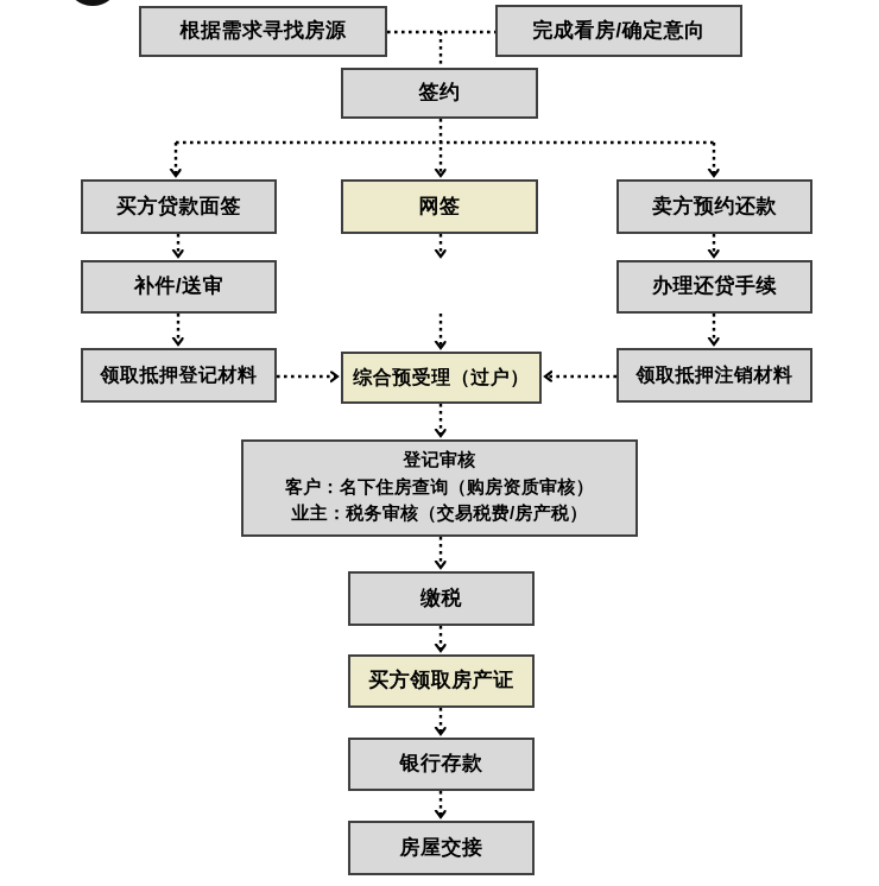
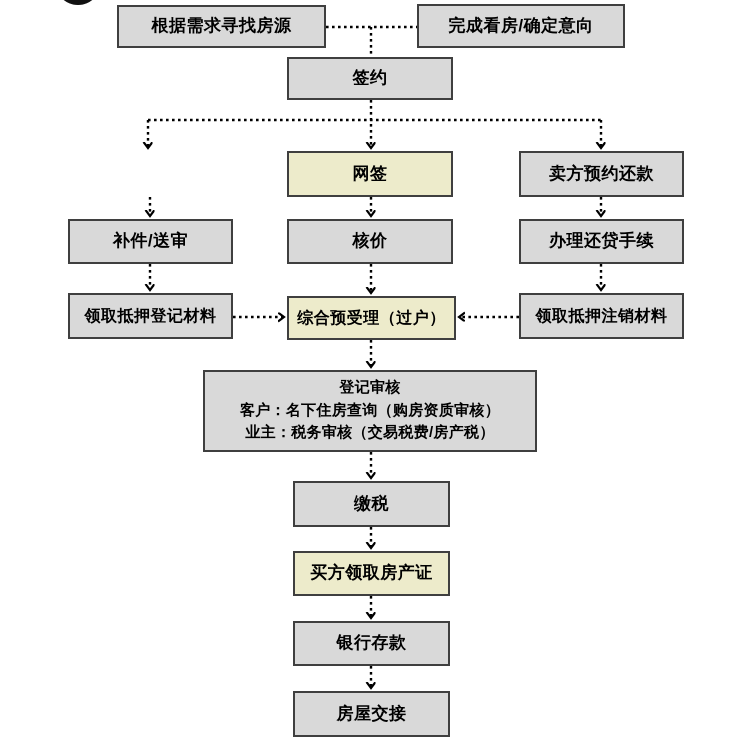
  根据需求寻找房源
  完成看房/确定意向
  签约
- 买方贷款面签
  网签
  卖方预约还款
  补件/送审
+ 核价
  办理还贷手续
  领取抵押登记材料
  综合预受理（过户）
  领取抵押注销材料
  登记审核
  客户：名下住房查询（购房资质审核）
  业主：税务审核（交易税费/房产税）
  缴税
  买方领取房产证
  银行存款
  房屋交接
